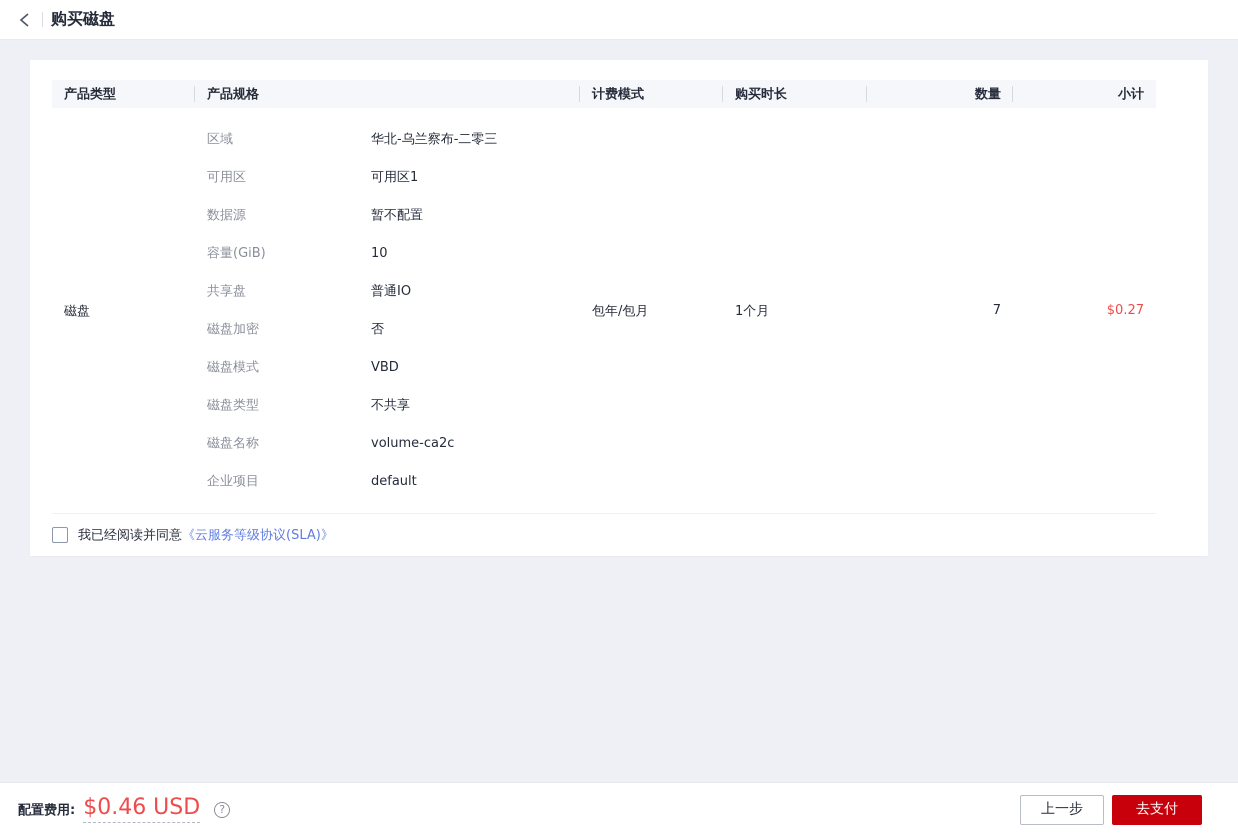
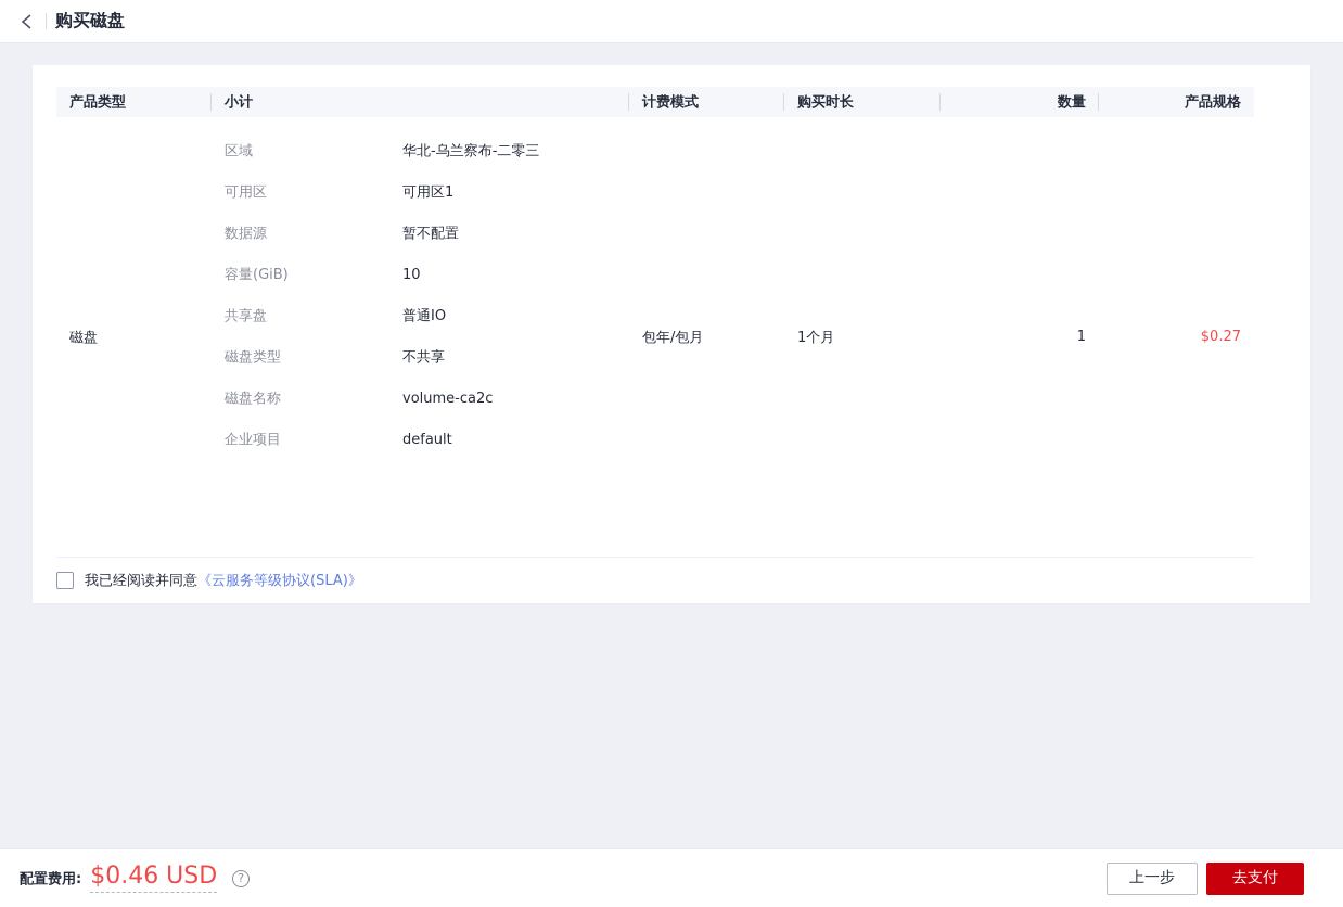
  购买磁盘
  产品类型
- 产品规格
+ 小计
  计费模式
  购买时长
  数量
- 小计
+ 产品规格
  磁盘
  区域
  华北-乌兰察布-二零三
  可用区
  可用区1
  数据源
  暂不配置
  容量(GiB)
  10
  共享盘
  普通IO
- 磁盘加密
- 否
- 磁盘模式
- VBD
  磁盘类型
  不共享
  磁盘名称
  volume-ca2c
  企业项目
  default
  包年/包月
  1个月
- 7
+ 1
  $0.27
  我已经阅读并同意
  《云服务等级协议(SLA)》
  配置费用:
  $0.46 USD
  ?
  上一步
  去支付
